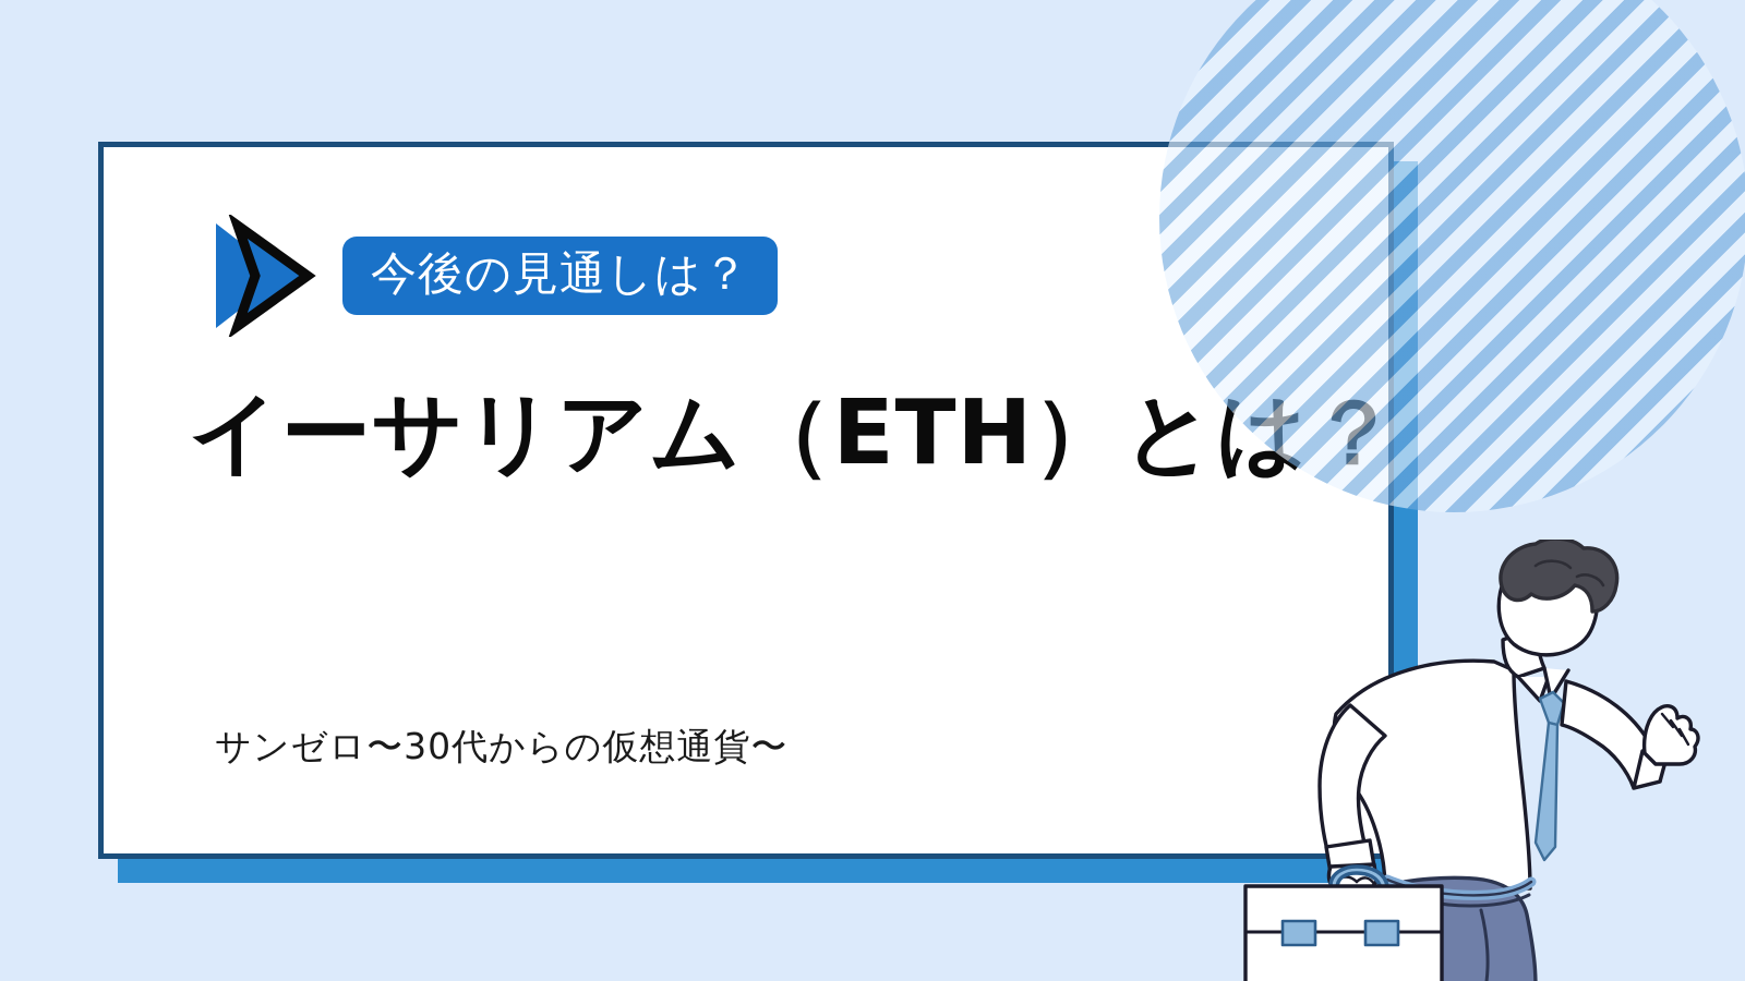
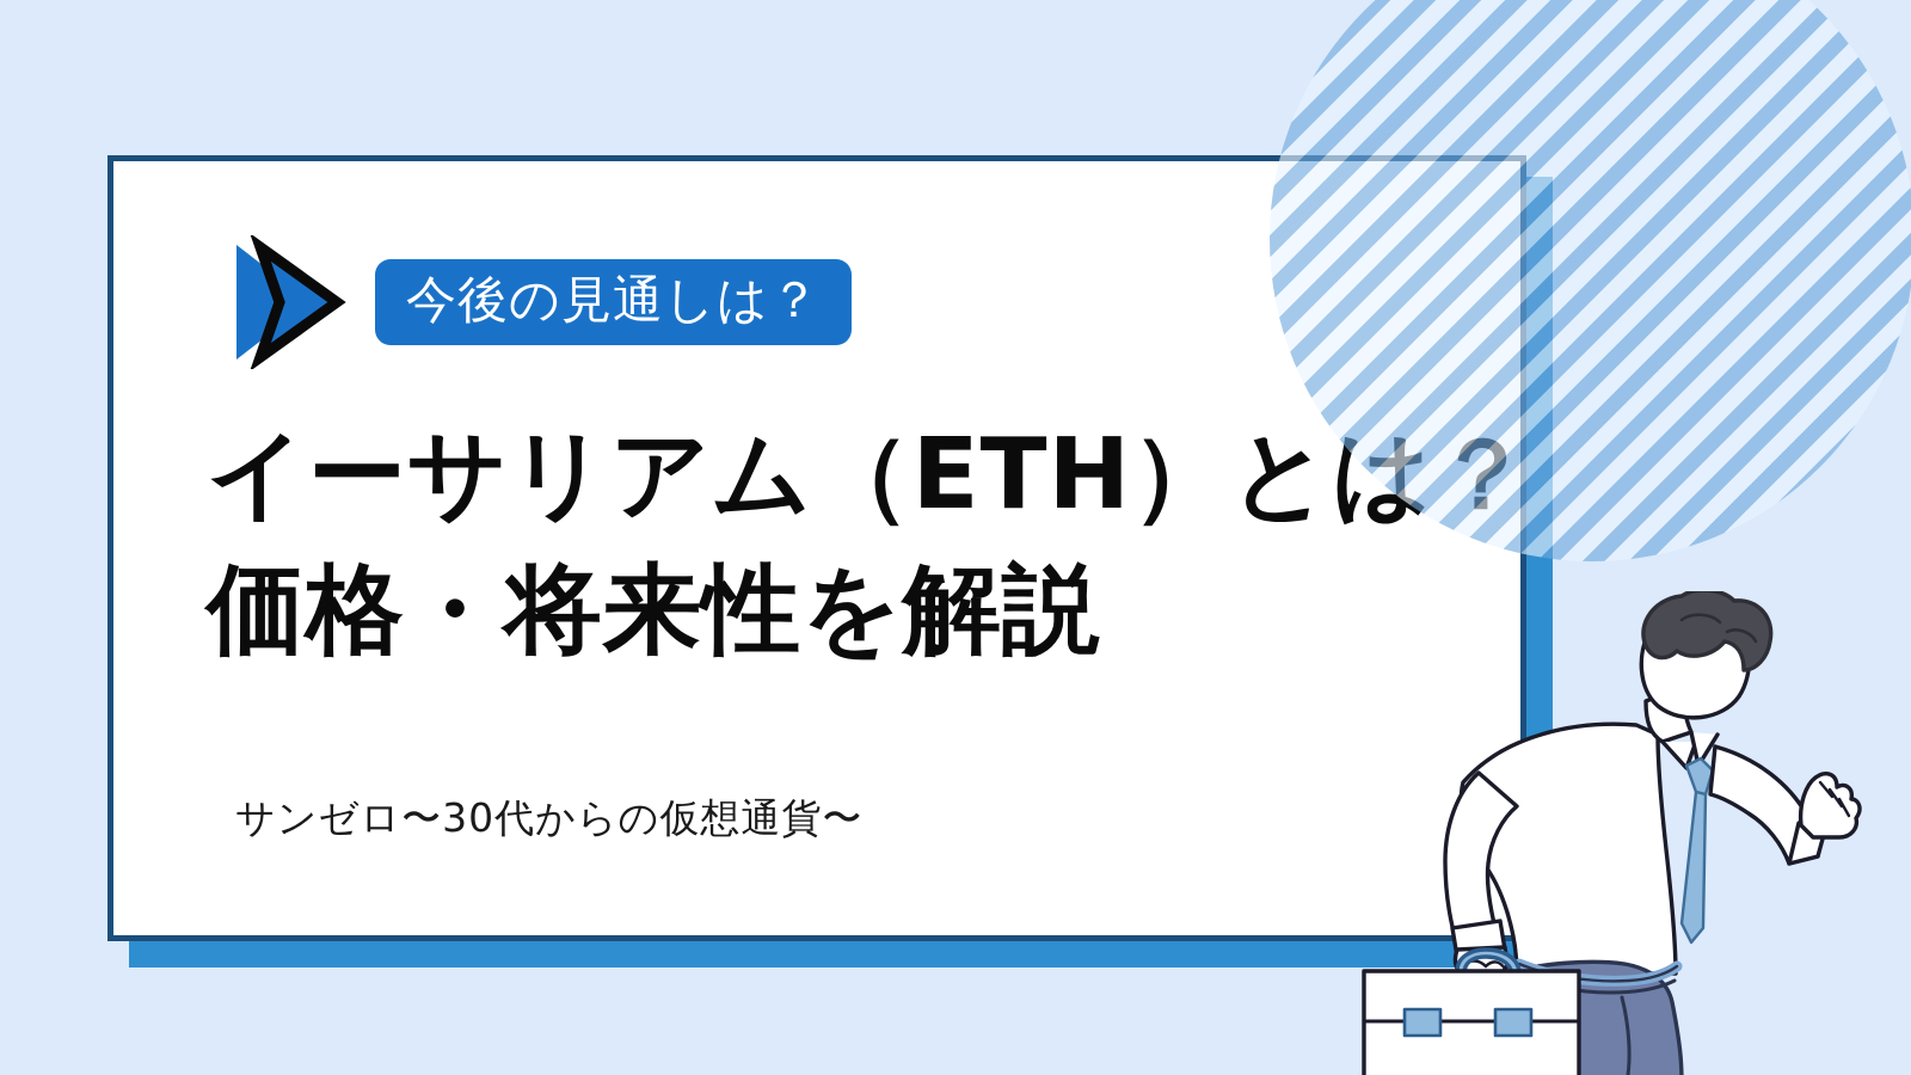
  今後の見通しは？
  イーサリアム（ETH）と
+ 価格・将来性を解説
  サンゼロ〜30代からの仮想通貨〜
